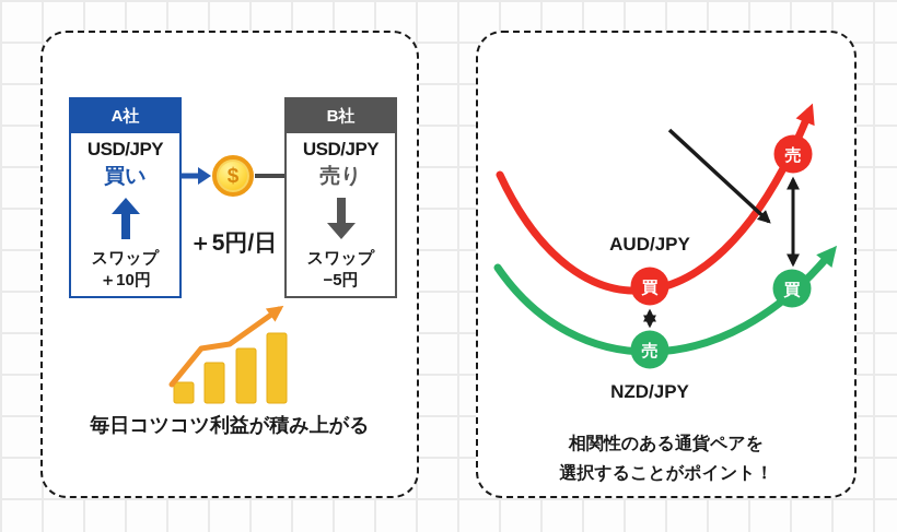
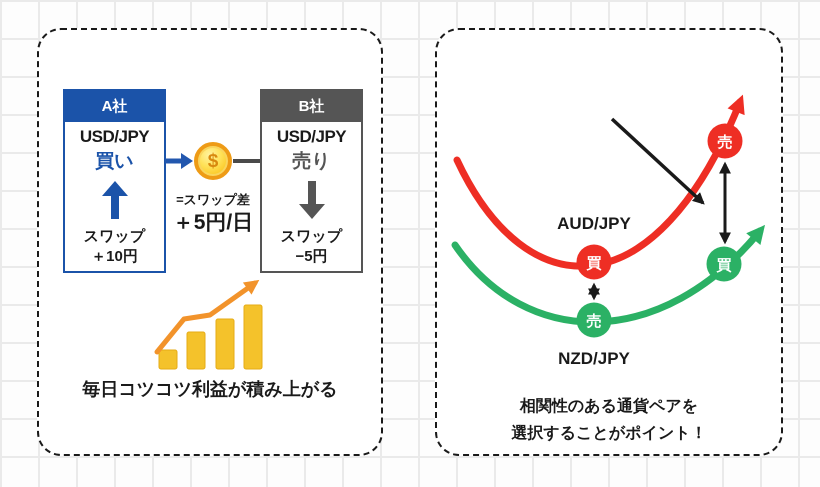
  A社
  USD/JPY
  買い
  スワップ
  ＋10円
  $
+ =スワップ差
  ＋5円/日
  B社
  USD/JPY
  売り
  スワップ
  −5円
  毎日コツコツ利益が積み上がる
  売
  買
  売
  買
  AUD/JPY
  NZD/JPY
  相関性のある通貨ペアを
  選択することがポイント！
